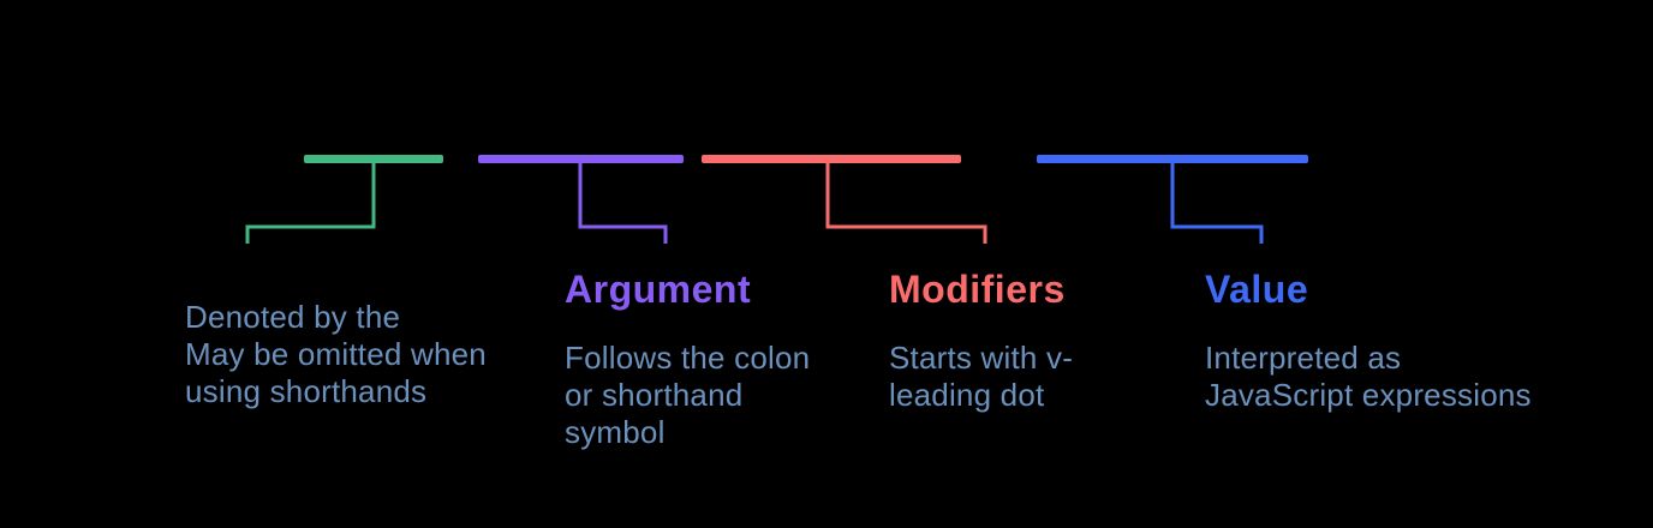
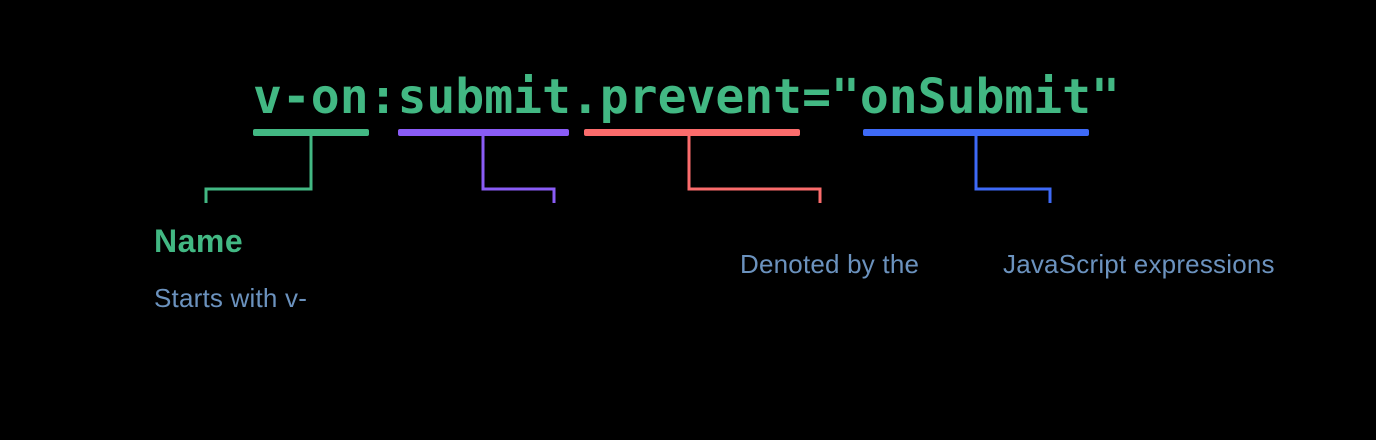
+ v-on:submit.prevent="onSubmit"
+ Name
- Denoted by the
+ Starts with v-
- May be omitted when
- using shorthands
- Argument
- Follows the colon
- or shorthand
- symbol
- Modifiers
- Starts with v-
+ Denoted by the
- leading dot
- Value
- Interpreted as
  JavaScript expressions
